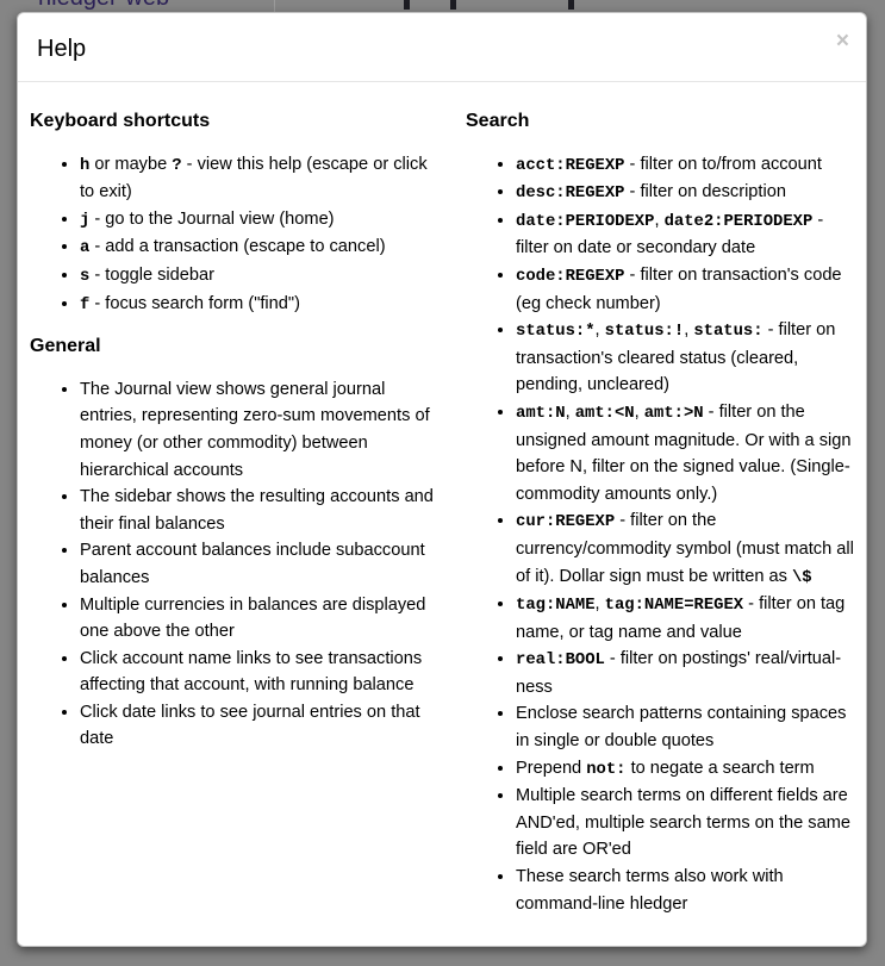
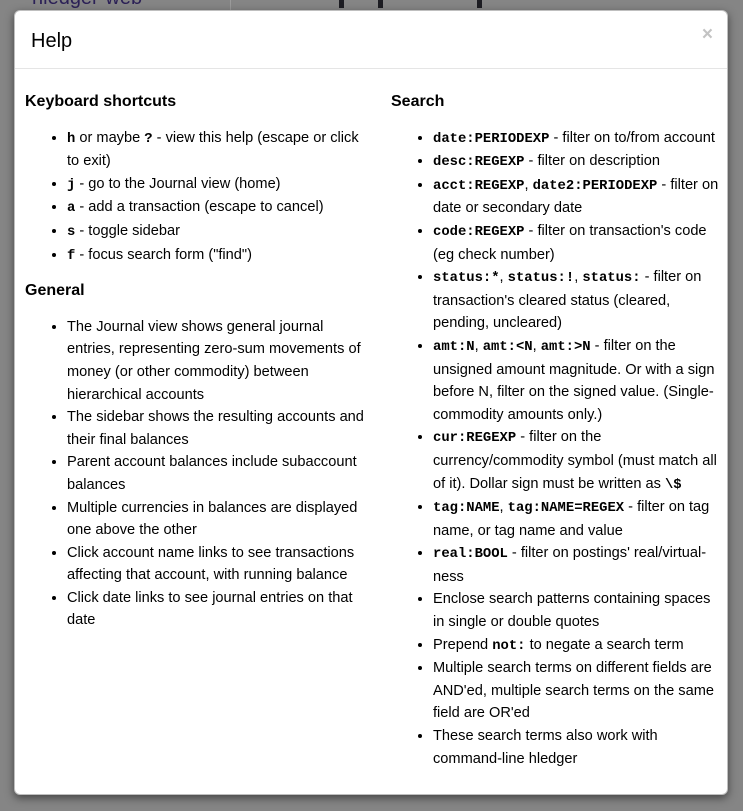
  ×
  Help
  Keyboard shortcuts
  h or maybe ? - view this help (escape or click to exit)
  j - go to the Journal view (home)
  a - add a transaction (escape to cancel)
  s - toggle sidebar
  f - focus search form ("find")
  General
  The Journal view shows general journal entries, representing zero-sum movements of money (or other commodity) between hierarchical accounts
  The sidebar shows the resulting accounts and their final balances
  Parent account balances include subaccount balances
  Multiple currencies in balances are displayed one above the other
  Click account name links to see transactions affecting that account, with running balance
  Click date links to see journal entries on that date
  Search
- acct:REGEXP - filter on to/from account
+ date:PERIODEXP - filter on to/from account
  desc:REGEXP - filter on description
- date:PERIODEXP, date2:PERIODEXP - filter on date or secondary date
+ acct:REGEXP, date2:PERIODEXP - filter on date or secondary date
  code:REGEXP - filter on transaction's code (eg check number)
  status:*, status:!, status: - filter on transaction's cleared status (cleared, pending, uncleared)
  amt:N, amt:<N, amt:>N - filter on the unsigned amount magnitude. Or with a sign before N, filter on the signed value. (Single-commodity amounts only.)
  cur:REGEXP - filter on the currency/commodity symbol (must match all of it). Dollar sign must be written as \$
  tag:NAME, tag:NAME=REGEX - filter on tag name, or tag name and value
  real:BOOL - filter on postings' real/virtual-ness
  Enclose search patterns containing spaces in single or double quotes
  Prepend not: to negate a search term
  Multiple search terms on different fields are AND'ed, multiple search terms on the same field are OR'ed
  These search terms also work with command-line hledger
